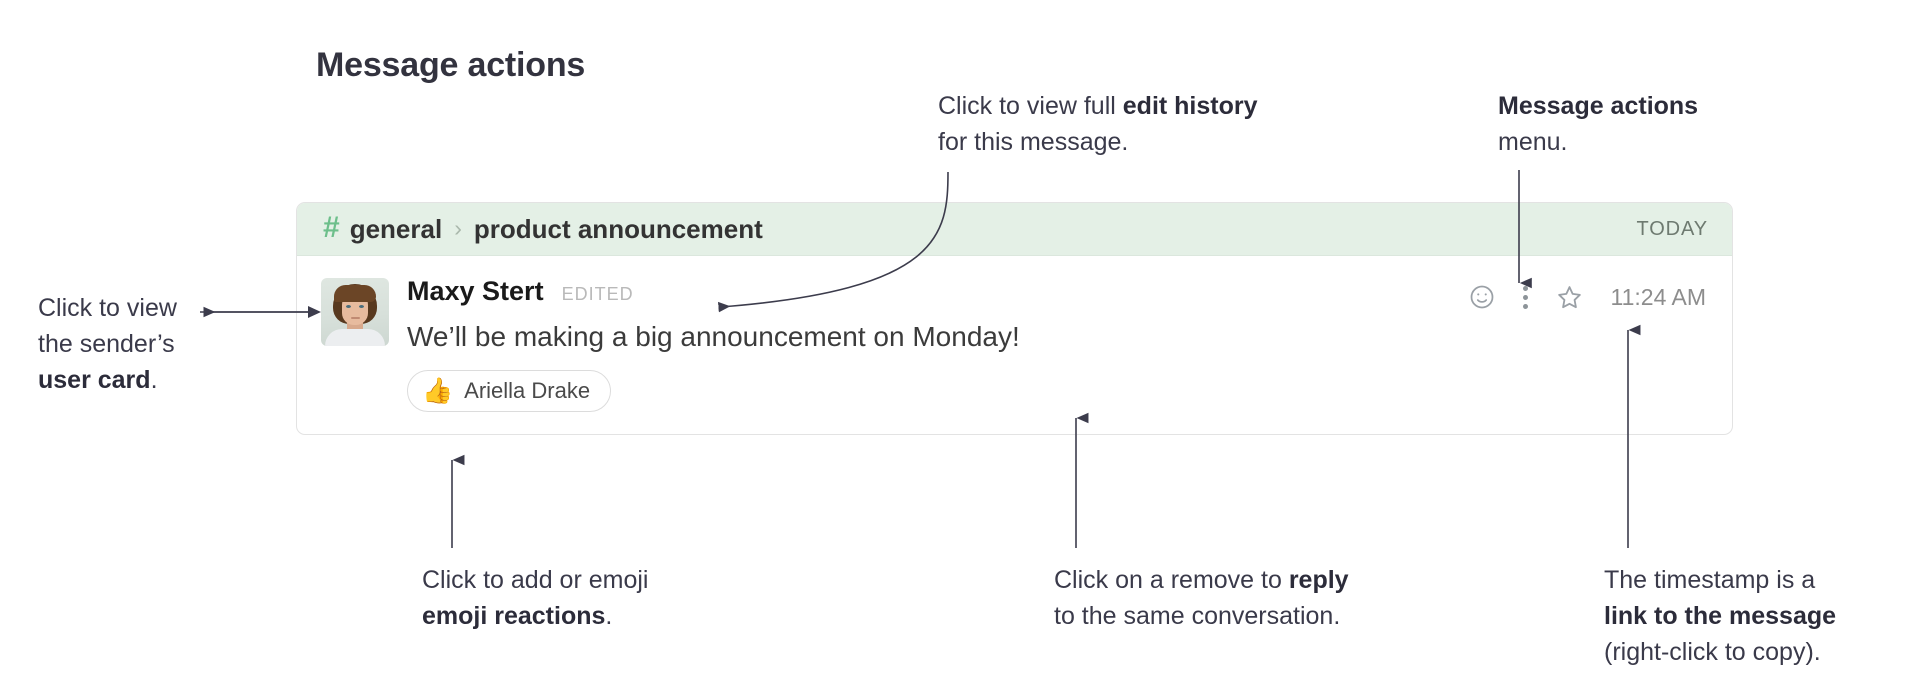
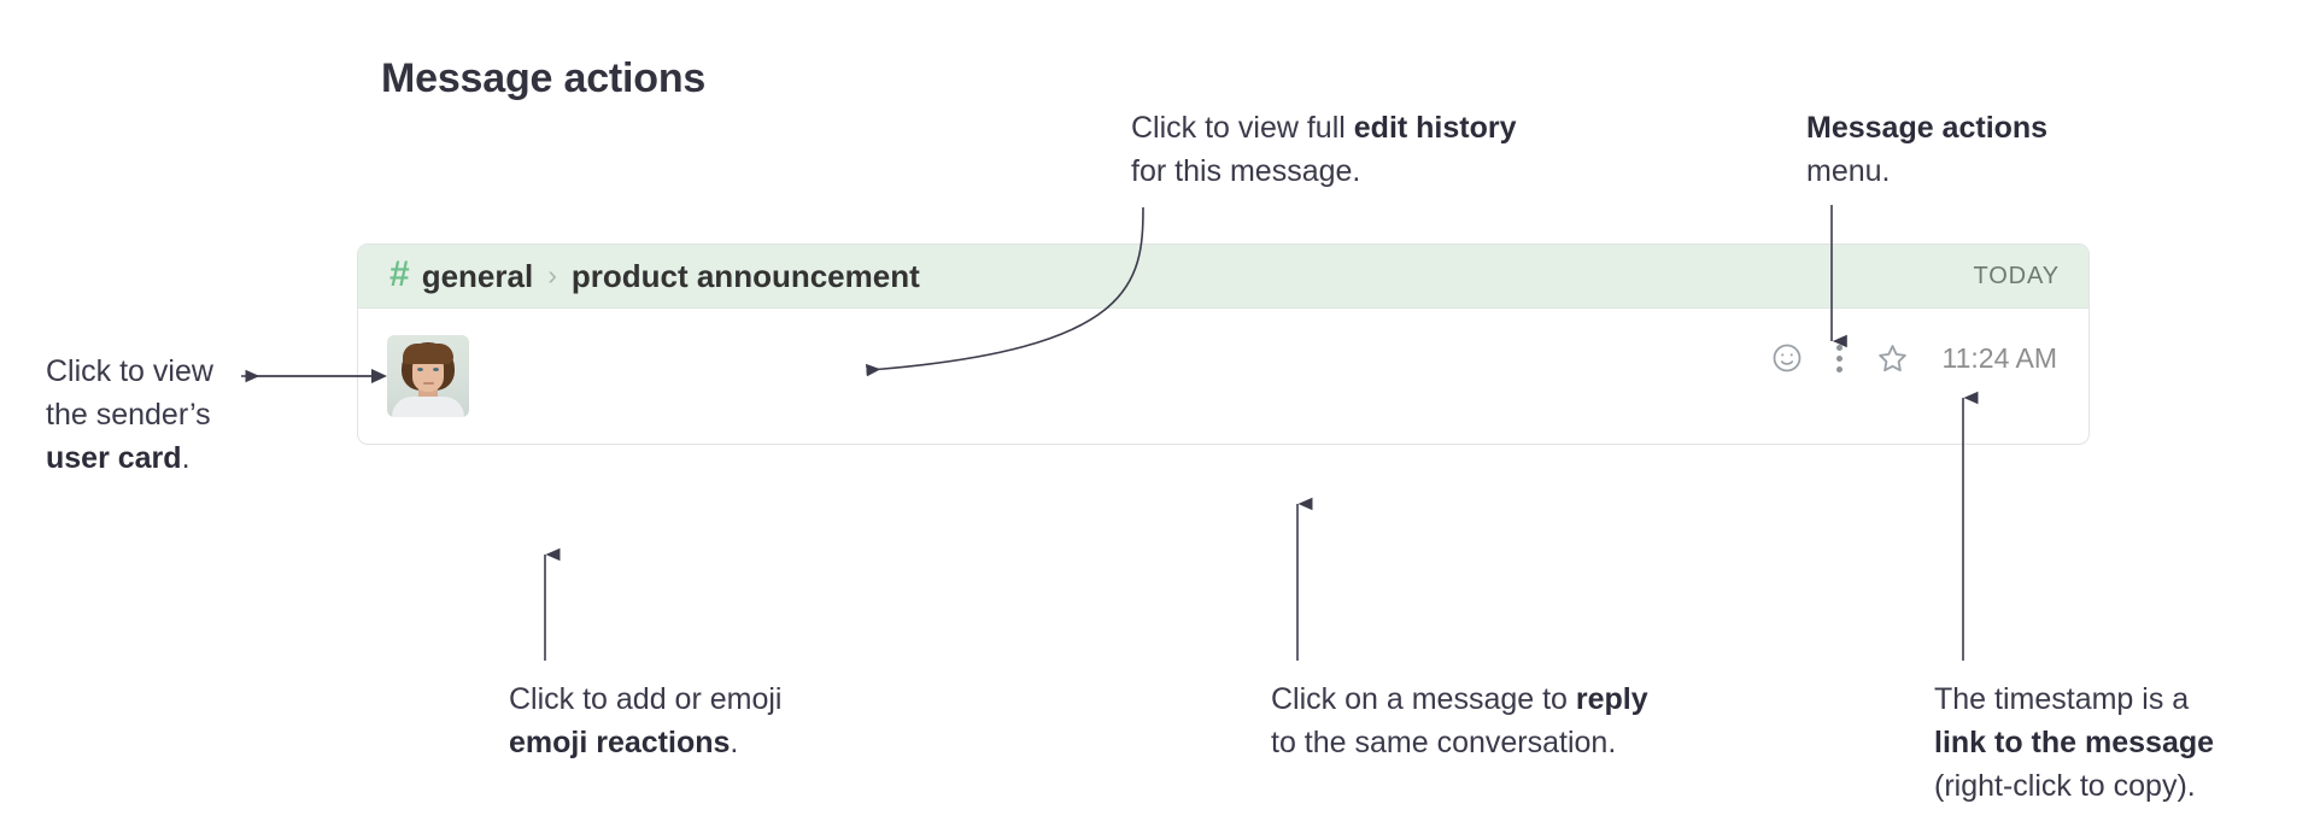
  Message actions
  #
  general
  ›
  product announcement
  TODAY
- Maxy Stert
- EDITED
- We’ll be making a big announcement on Monday!
- 👍
- Ariella Drake
  11:24 AM
  Click to view full edit history for this message.
  Message actions menu.
  Click to view the sender’s user card.
  Click to add or emoji emoji reactions.
- Click on a remove to reply to the same conversation.
+ Click on a message to reply to the same conversation.
  The timestamp is a link to the message (right-click to copy).
